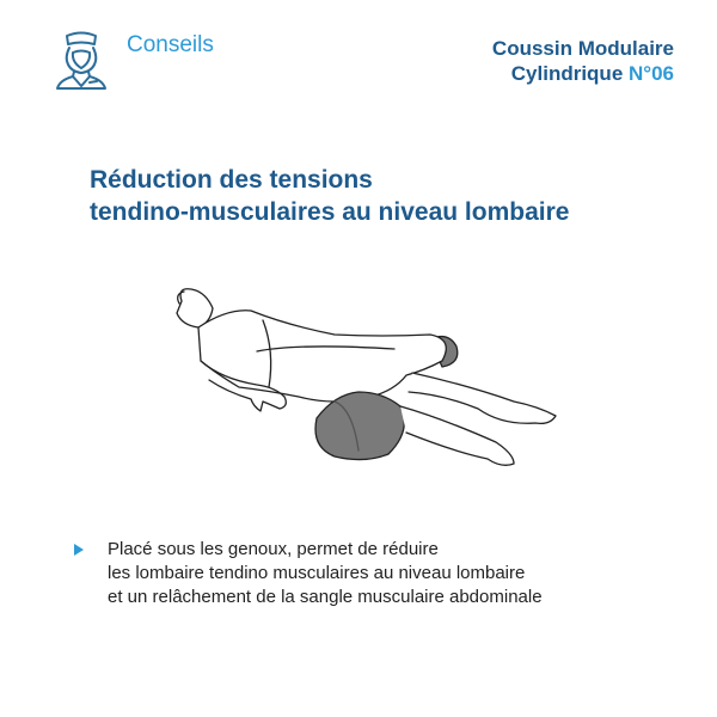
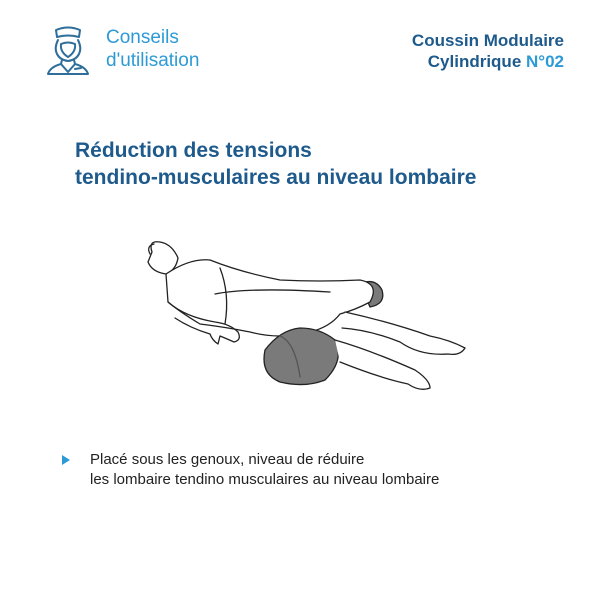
  Conseils
+ d'utilisation
  Coussin Modulaire
- Cylindrique N°06
+ Cylindrique N°02
  Réduction des tensions
  tendino-musculaires au niveau lombaire
- Placé sous les genoux, permet de réduire
+ Placé sous les genoux, niveau de réduire
  les lombaire tendino musculaires au niveau lombaire
- et un relâchement de la sangle musculaire abdominale
